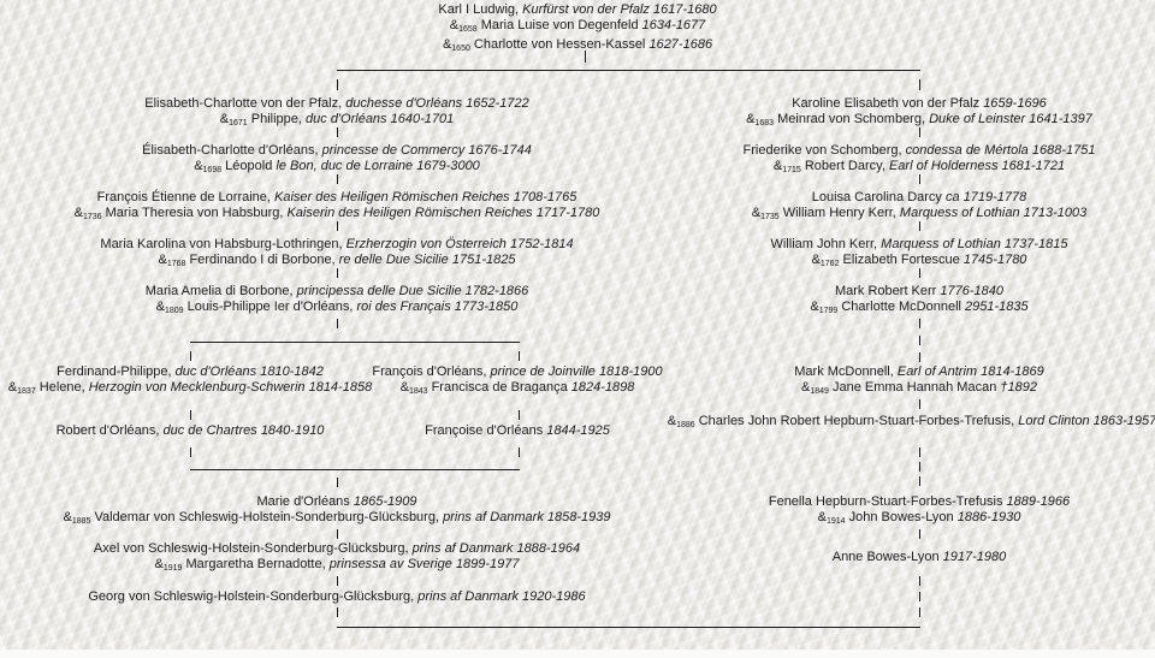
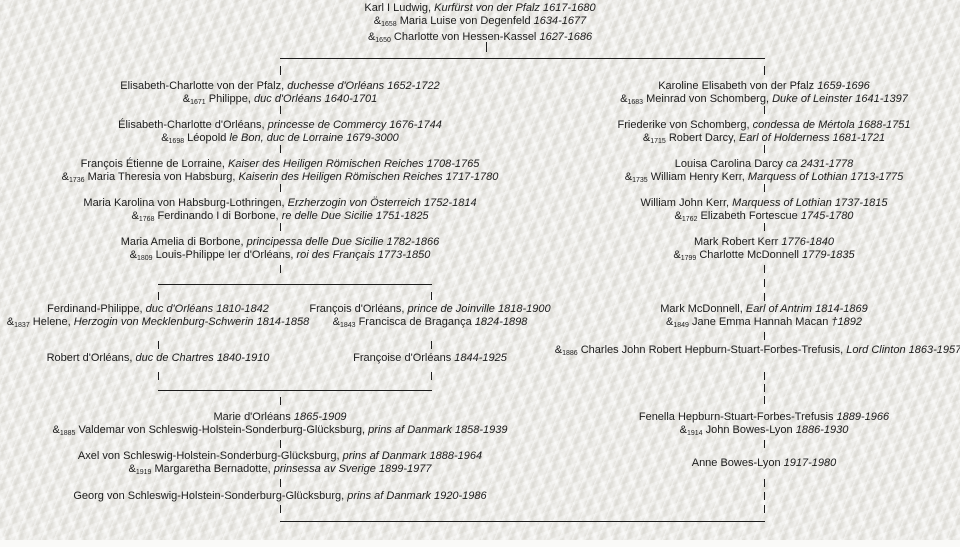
  Karl I Ludwig, Kurfürst von der Pfalz 1617-1680
  & Maria Luise von Degenfeld 1634-1677
  & Charlotte von Hessen-Kassel 1627-1686
  Elisabeth-Charlotte von der Pfalz, duchesse d'Orléans 1652-1722
  & Philippe, duc d'Orléans 1640-1701
  Élisabeth-Charlotte d'Orléans, princesse de Commercy 1676-1744
  & Léopold le Bon, duc de Lorraine 1679-3000
  François Étienne de Lorraine, Kaiser des Heiligen Römischen Reiches 1708-1765
  & Maria Theresia von Habsburg, Kaiserin des Heiligen Römischen Reiches 1717-1780
  Maria Karolina von Habsburg-Lothringen, Erzherzogin von Österreich 1752-1814
  & Ferdinando I di Borbone, re delle Due Sicilie 1751-1825
  Maria Amelia di Borbone, principessa delle Due Sicilie 1782-1866
  & Louis-Philippe Ier d'Orléans, roi des Français 1773-1850
  Ferdinand-Philippe, duc d'Orléans 1810-1842
  & Helene, Herzogin von Mecklenburg-Schwerin 1814-1858
  François d'Orléans, prince de Joinville 1818-1900
  & Francisca de Bragança 1824-1898
  Robert d'Orléans, duc de Chartres 1840-1910
  Françoise d'Orléans 1844-1925
  Marie d'Orléans 1865-1909
  & Valdemar von Schleswig-Holstein-Sonderburg-Glücksburg, prins af Danmark 1858-1939
  Axel von Schleswig-Holstein-Sonderburg-Glücksburg, prins af Danmark 1888-1964
  & Margaretha Bernadotte, prinsessa av Sverige 1899-1977
  Georg von Schleswig-Holstein-Sonderburg-Glücksburg, prins af Danmark 1920-1986
  Karoline Elisabeth von der Pfalz 1659-1696
  & Meinrad von Schomberg, Duke of Leinster 1641-1397
  Friederike von Schomberg, condessa de Mértola 1688-1751
  & Robert Darcy, Earl of Holderness 1681-1721
- Louisa Carolina Darcy ca 1719-1778
+ Louisa Carolina Darcy ca 2431-1778
- & William Henry Kerr, Marquess of Lothian 1713-1003
+ & William Henry Kerr, Marquess of Lothian 1713-1775
  William John Kerr, Marquess of Lothian 1737-1815
  & Elizabeth Fortescue 1745-1780
  Mark Robert Kerr 1776-1840
- & Charlotte McDonnell 2951-1835
+ & Charlotte McDonnell 1779-1835
  Mark McDonnell, Earl of Antrim 1814-1869
  & Jane Emma Hannah Macan †1892
  & Charles John Robert Hepburn-Stuart-Forbes-Trefusis, Lord Clinton 1863-1957
  Fenella Hepburn-Stuart-Forbes-Trefusis 1889-1966
  & John Bowes-Lyon 1886-1930
  Anne Bowes-Lyon 1917-1980
